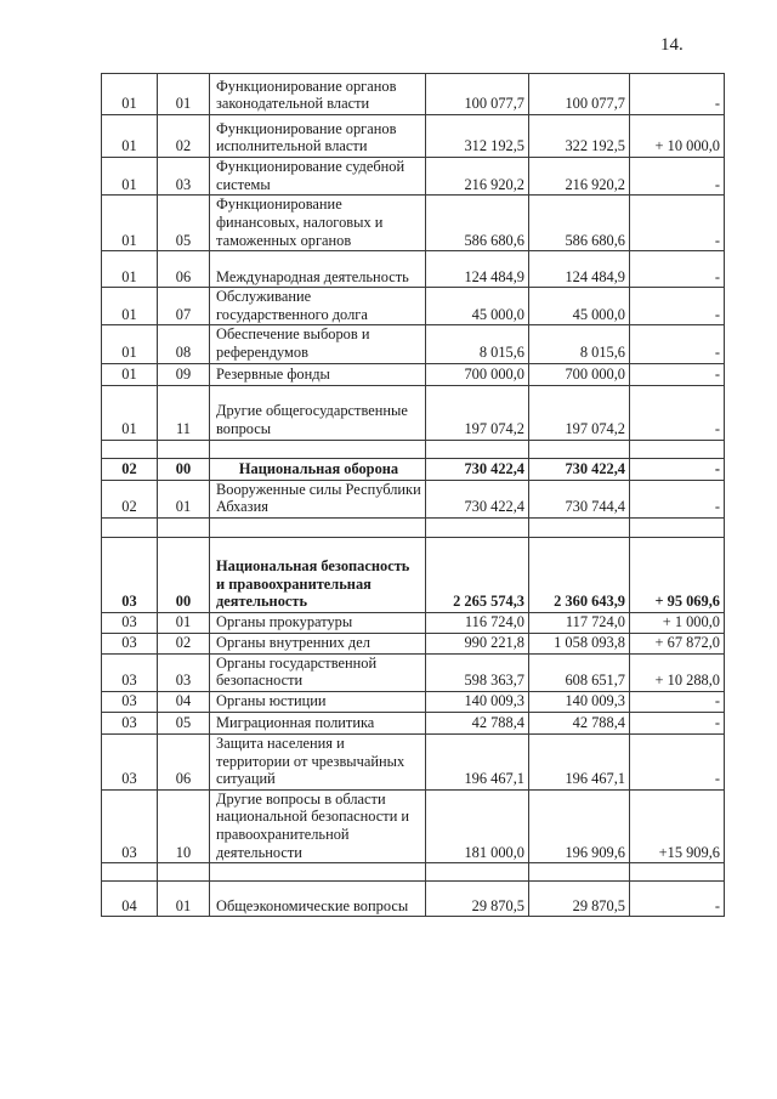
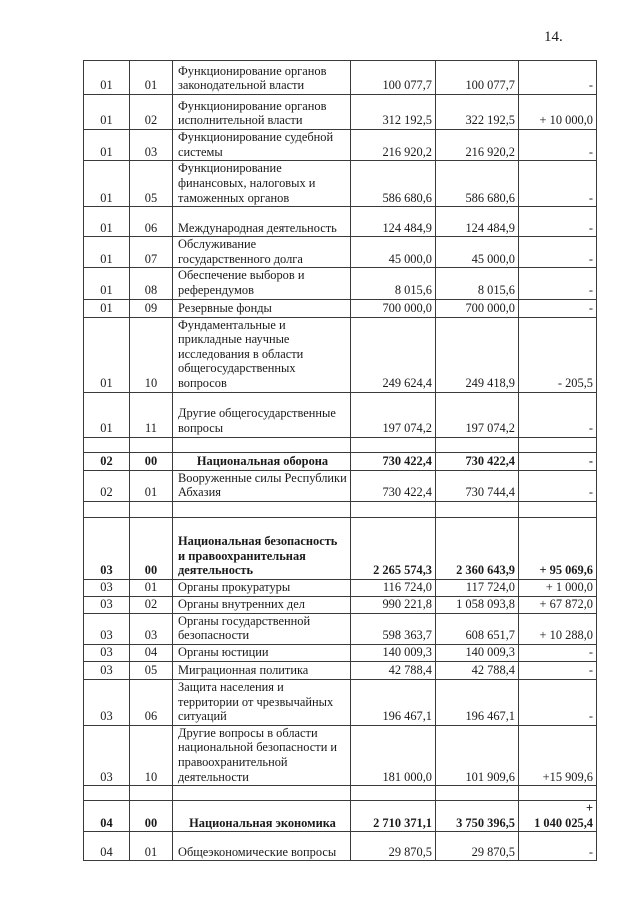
  14.
  01	01	Функционирование органов законодательной власти	100 077,7	100 077,7	-
  01	02	Функционирование органов исполнительной власти	312 192,5	322 192,5	+ 10 000,0
  01	03	Функционирование судебной системы	216 920,2	216 920,2	-
  01	05	Функционирование финансовых, налоговых и таможенных органов	586 680,6	586 680,6	-
  01	06	Международная деятельность	124 484,9	124 484,9	-
  01	07	Обслуживание государственного долга	45 000,0	45 000,0	-
  01	08	Обеспечение выборов и референдумов	8 015,6	8 015,6	-
  01	09	Резервные фонды	700 000,0	700 000,0	-
+ 01	10	Фундаментальные и прикладные научные исследования в области общегосударственных вопросов	249 624,4	249 418,9	- 205,5
  01	11	Другие общегосударственные вопросы	197 074,2	197 074,2	-
  02	00	Национальная оборона	730 422,4	730 422,4	-
  02	01	Вооруженные силы Республики Абхазия	730 422,4	730 744,4	-
  03	00	Национальная безопасность и правоохранительная деятельность	2 265 574,3	2 360 643,9	+ 95 069,6
  03	01	Органы прокуратуры	116 724,0	117 724,0	+ 1 000,0
  03	02	Органы внутренних дел	990 221,8	1 058 093,8	+ 67 872,0
  03	03	Органы государственной безопасности	598 363,7	608 651,7	+ 10 288,0
  03	04	Органы юстиции	140 009,3	140 009,3	-
  03	05	Миграционная политика	42 788,4	42 788,4	-
  03	06	Защита населения и территории от чрезвычайных ситуаций	196 467,1	196 467,1	-
- 03	10	Другие вопросы в области национальной безопасности и правоохранительной деятельности	181 000,0	196 909,6	+15 909,6
+ 03	10	Другие вопросы в области национальной безопасности и правоохранительной деятельности	181 000,0	101 909,6	+15 909,6
+ 04	00	Национальная экономика	2 710 371,1	3 750 396,5	+1 040 025,4
  04	01	Общеэкономические вопросы	29 870,5	29 870,5	-
